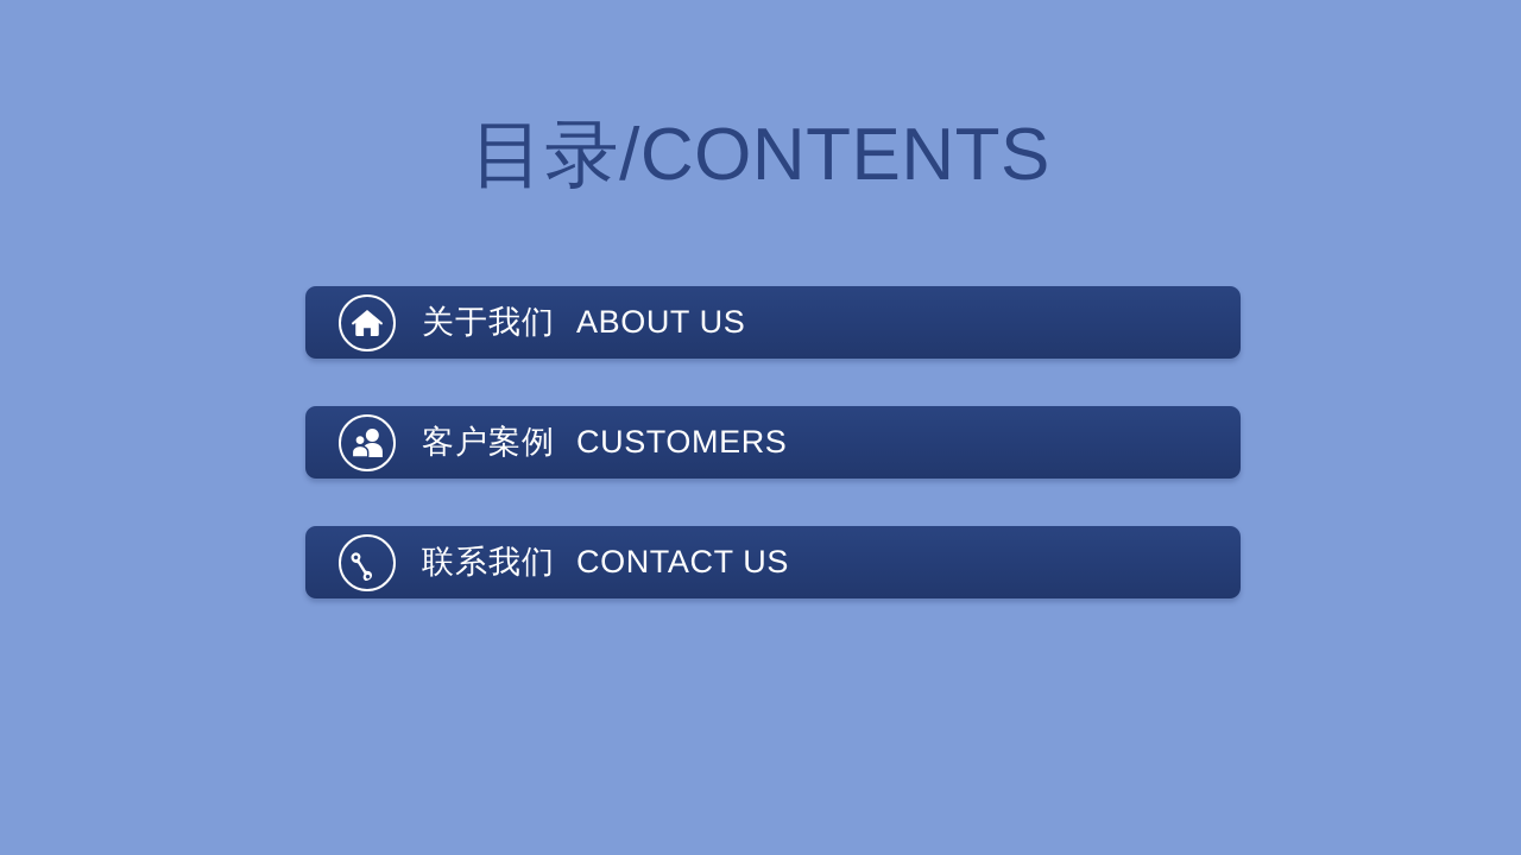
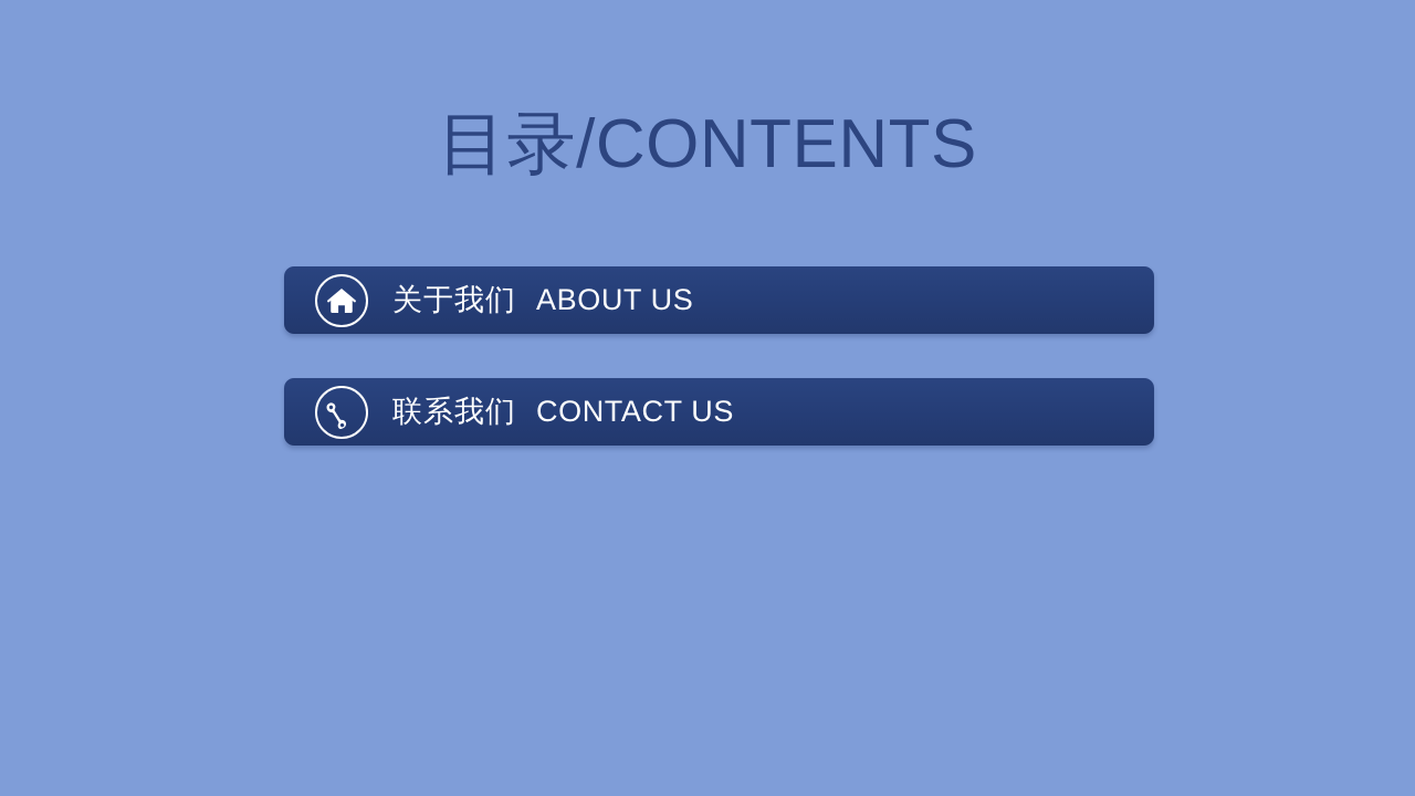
  目录/CONTENTS
  关于我们
  ABOUT US
- 客户案例
- CUSTOMERS
  联系我们
  CONTACT US
